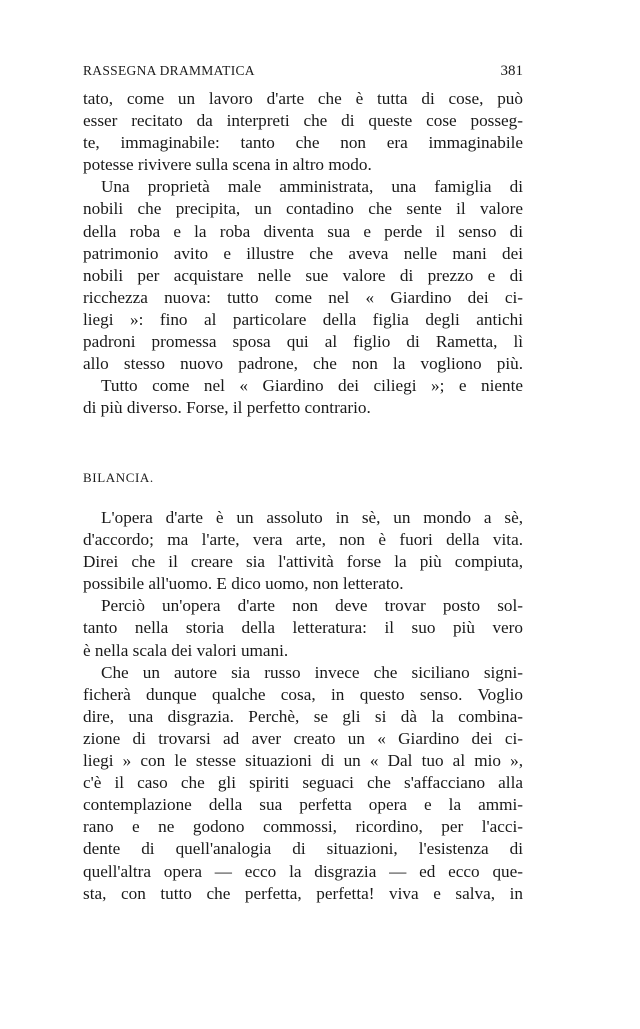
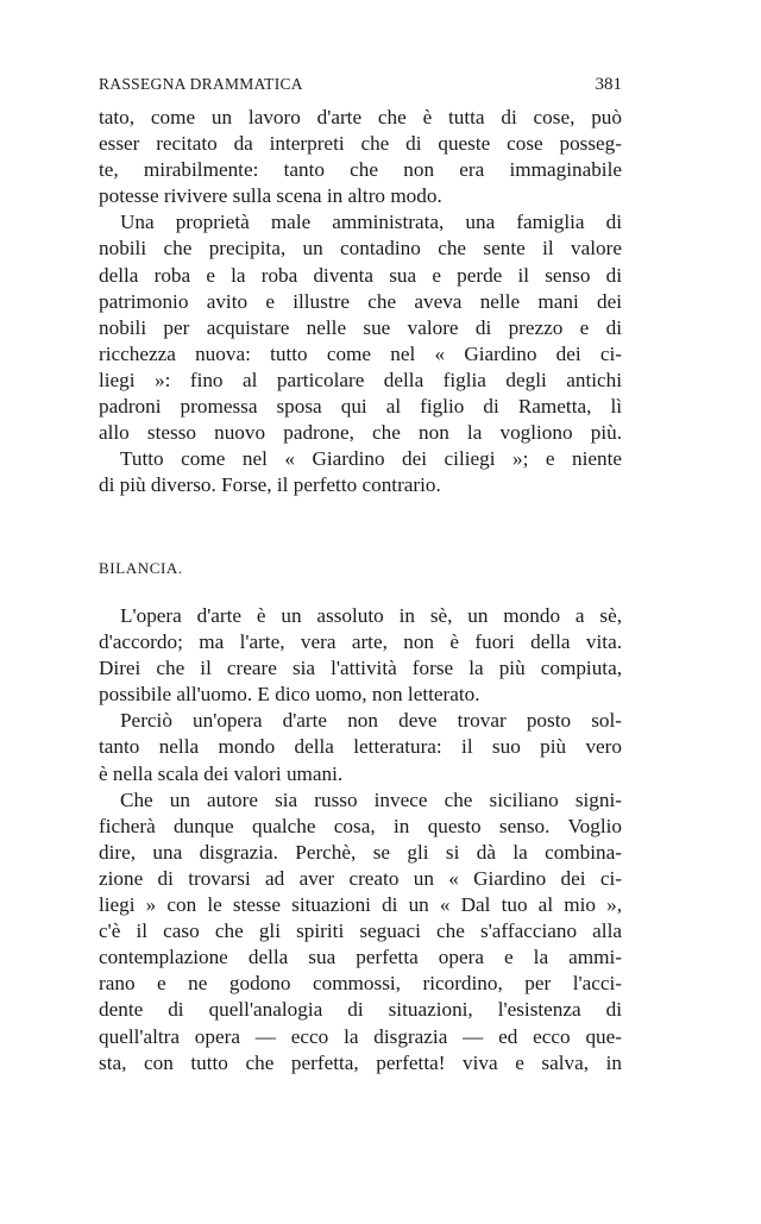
  RASSEGNA DRAMMATICA
  381
  tato, come un lavoro d'arte che è tutta di cose, può
  esser recitato da interpreti che di queste cose posseg-
- te, immaginabile: tanto che non era immaginabile
+ te, mirabilmente: tanto che non era immaginabile
  potesse rivivere sulla scena in altro modo.
  Una proprietà male amministrata, una famiglia di
  nobili che precipita, un contadino che sente il valore
  della roba e la roba diventa sua e perde il senso di
  patrimonio avito e illustre che aveva nelle mani dei
  nobili per acquistare nelle sue valore di prezzo e di
  ricchezza nuova: tutto come nel « Giardino dei ci-
  liegi »: fino al particolare della figlia degli antichi
  padroni promessa sposa qui al figlio di Rametta, lì
  allo stesso nuovo padrone, che non la vogliono più.
  Tutto come nel « Giardino dei ciliegi »; e niente
  di più diverso. Forse, il perfetto contrario.
  BILANCIA.
  L'opera d'arte è un assoluto in sè, un mondo a sè,
  d'accordo; ma l'arte, vera arte, non è fuori della vita.
  Direi che il creare sia l'attività forse la più compiuta,
  possibile all'uomo. E dico uomo, non letterato.
  Perciò un'opera d'arte non deve trovar posto sol-
- tanto nella storia della letteratura: il suo più vero
+ tanto nella mondo della letteratura: il suo più vero
  è nella scala dei valori umani.
  Che un autore sia russo invece che siciliano signi-
  ficherà dunque qualche cosa, in questo senso. Voglio
  dire, una disgrazia. Perchè, se gli si dà la combina-
  zione di trovarsi ad aver creato un « Giardino dei ci-
  liegi » con le stesse situazioni di un « Dal tuo al mio »,
  c'è il caso che gli spiriti seguaci che s'affacciano alla
  contemplazione della sua perfetta opera e la ammi-
  rano e ne godono commossi, ricordino, per l'acci-
  dente di quell'analogia di situazioni, l'esistenza di
  quell'altra opera — ecco la disgrazia — ed ecco que-
  sta, con tutto che perfetta, perfetta! viva e salva, in
